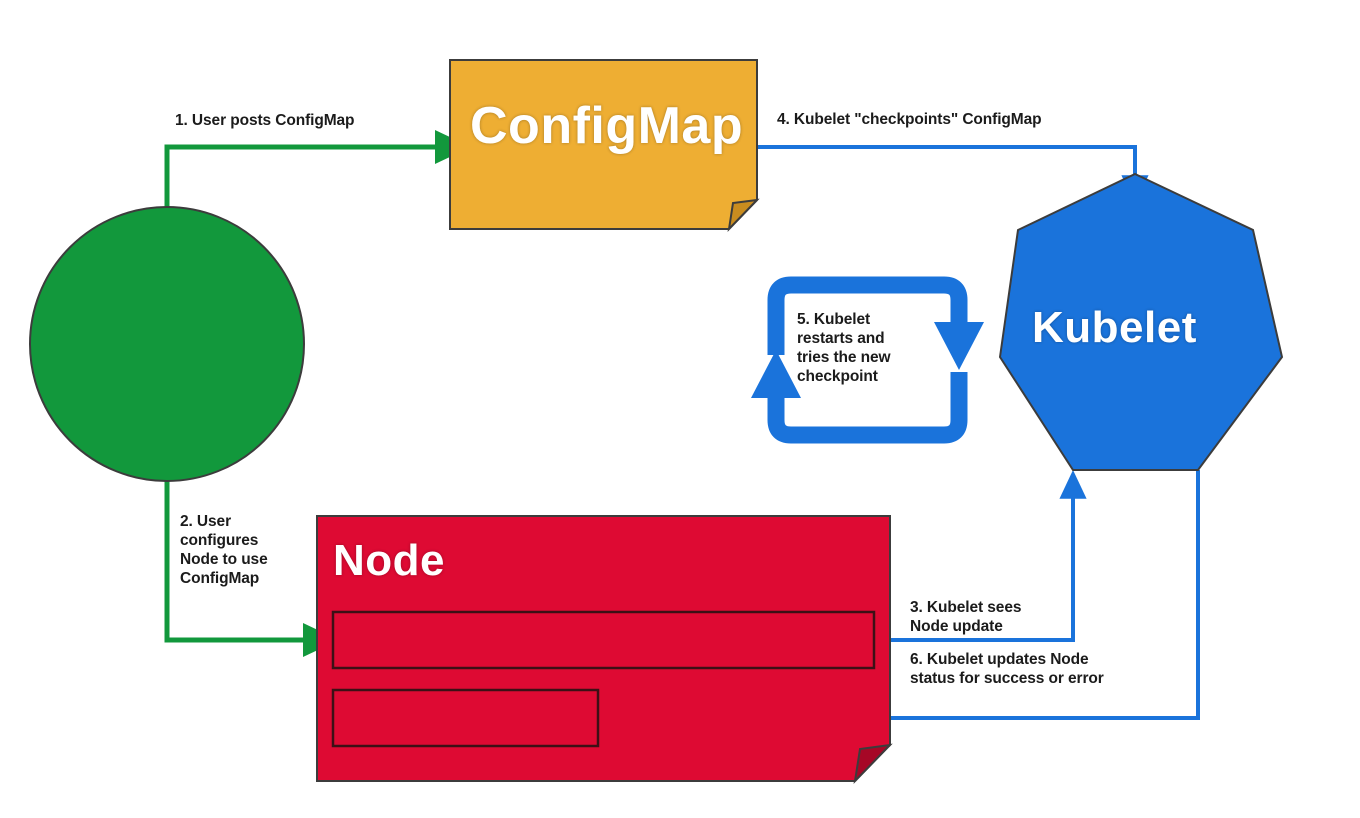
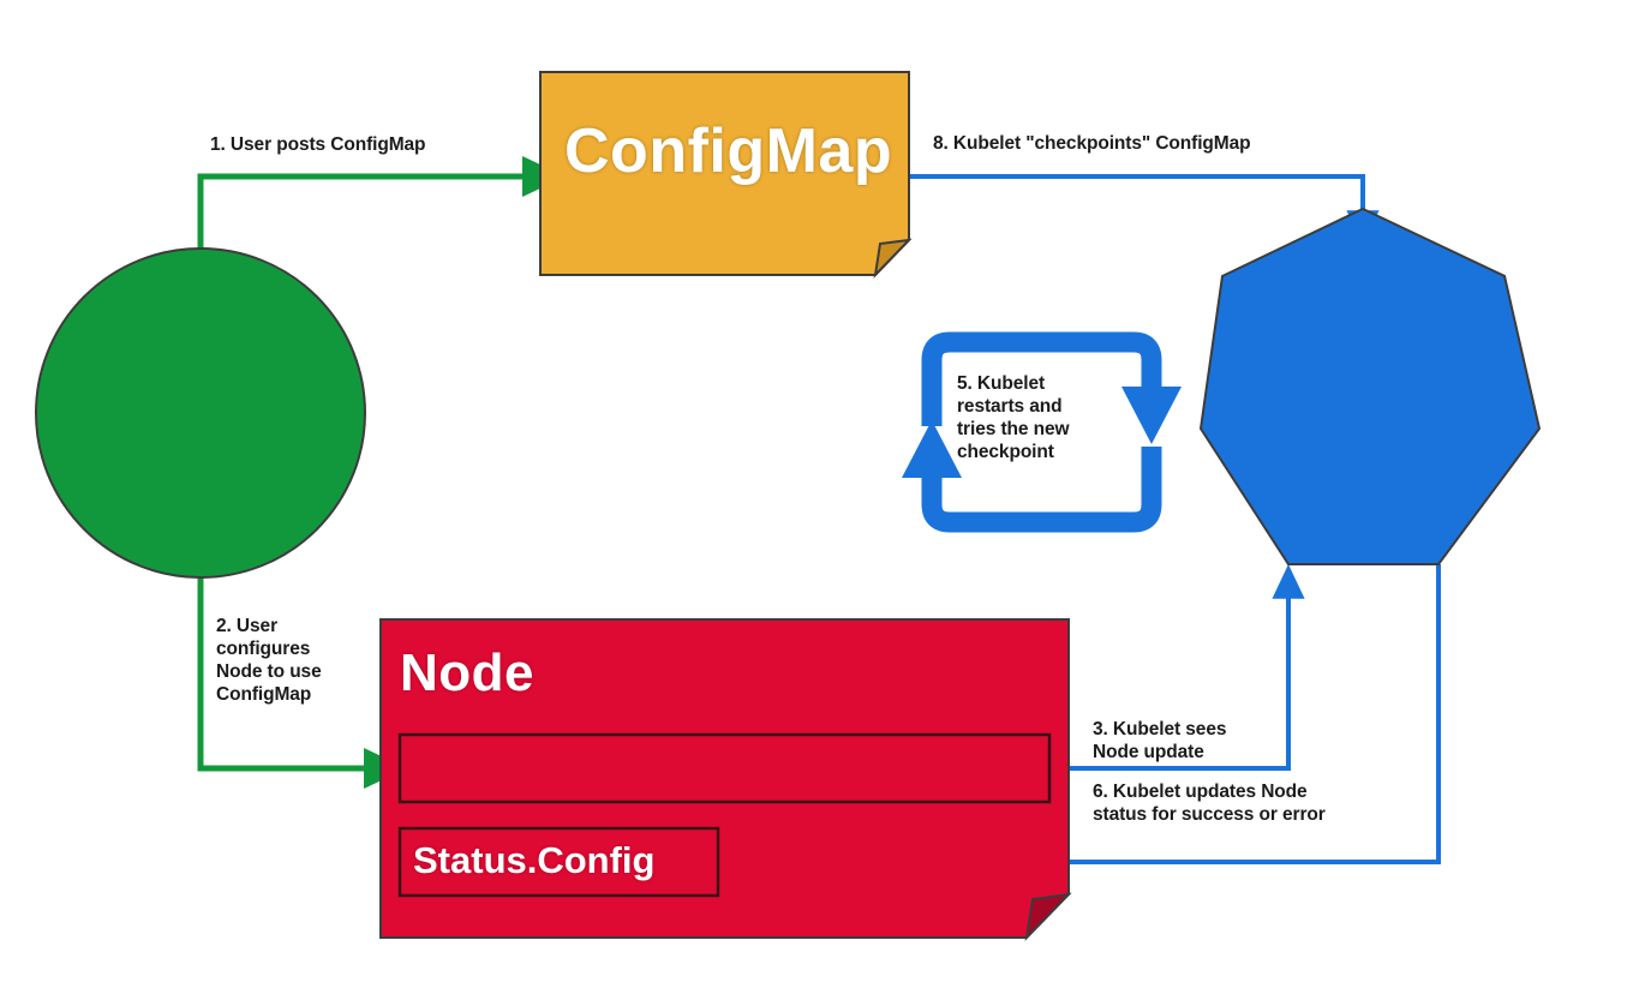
  ConfigMap
- Kubelet
  Node
+ Status.Config
  1. User posts ConfigMap
  2. User
  configures
  Node to use
  ConfigMap
  3. Kubelet sees
  Node update
- 4. Kubelet "checkpoints" ConfigMap
+ 8. Kubelet "checkpoints" ConfigMap
  5. Kubelet
  restarts and
  tries the new
  checkpoint
  6. Kubelet updates Node
  status for success or error
